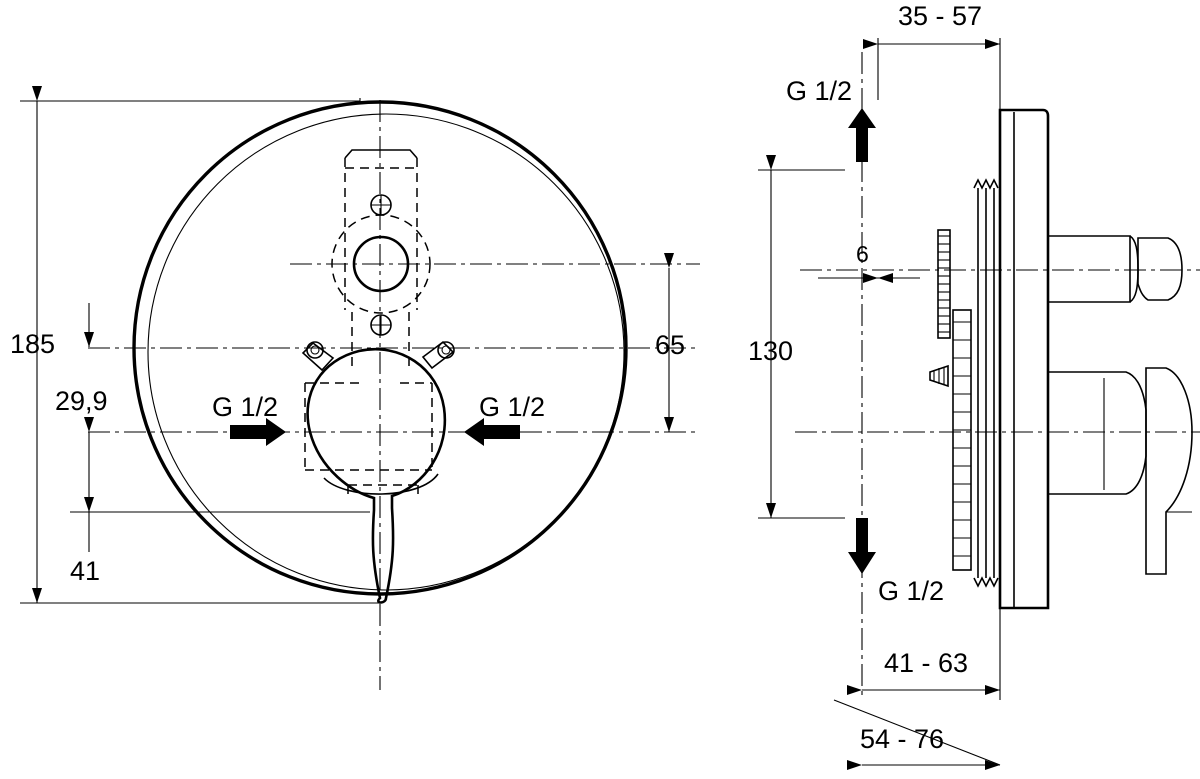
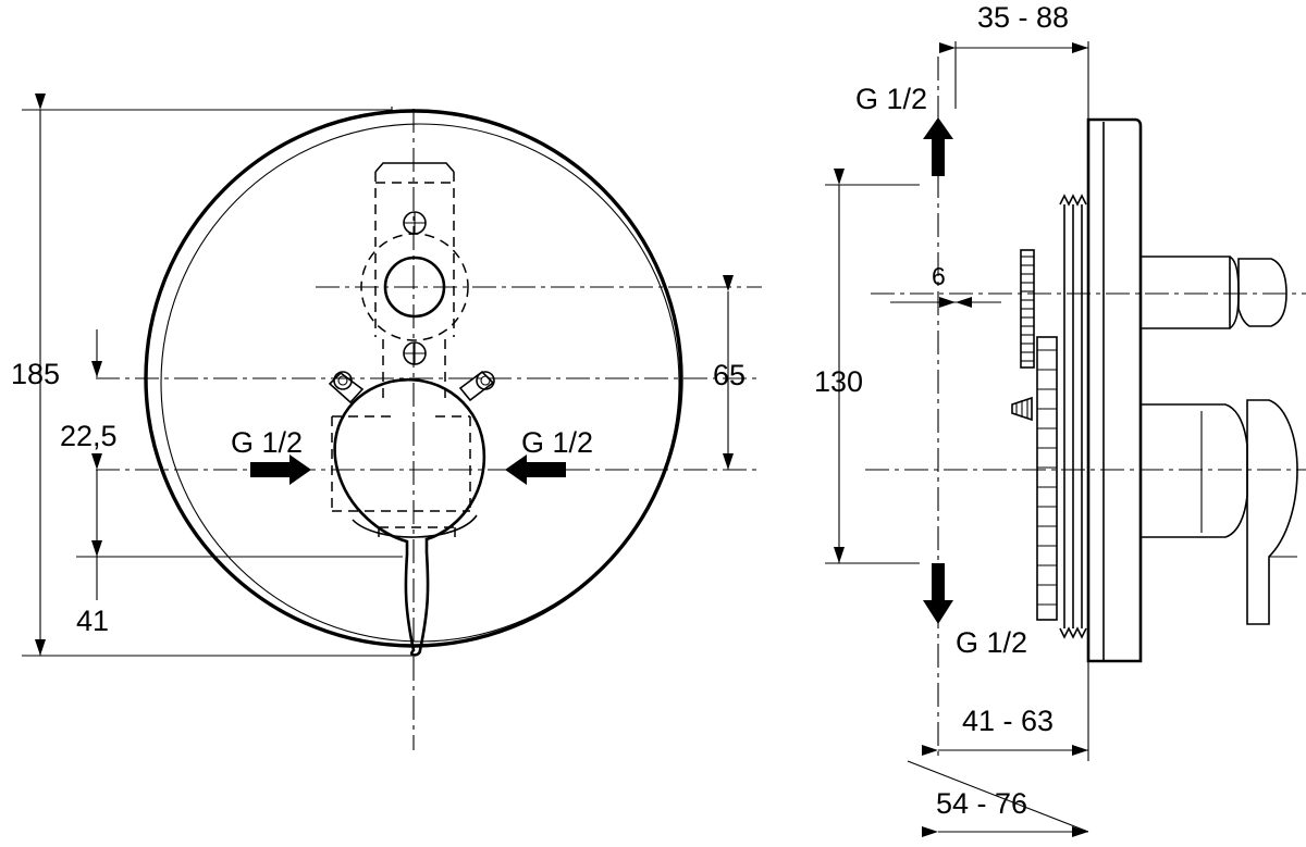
  185
- 29,9
+ 22,5
  41
  65
  G 1/2
  G 1/2
- 35 - 57
+ 35 - 88
  130
  41 - 63
  54 - 76
  G 1/2
  G 1/2
